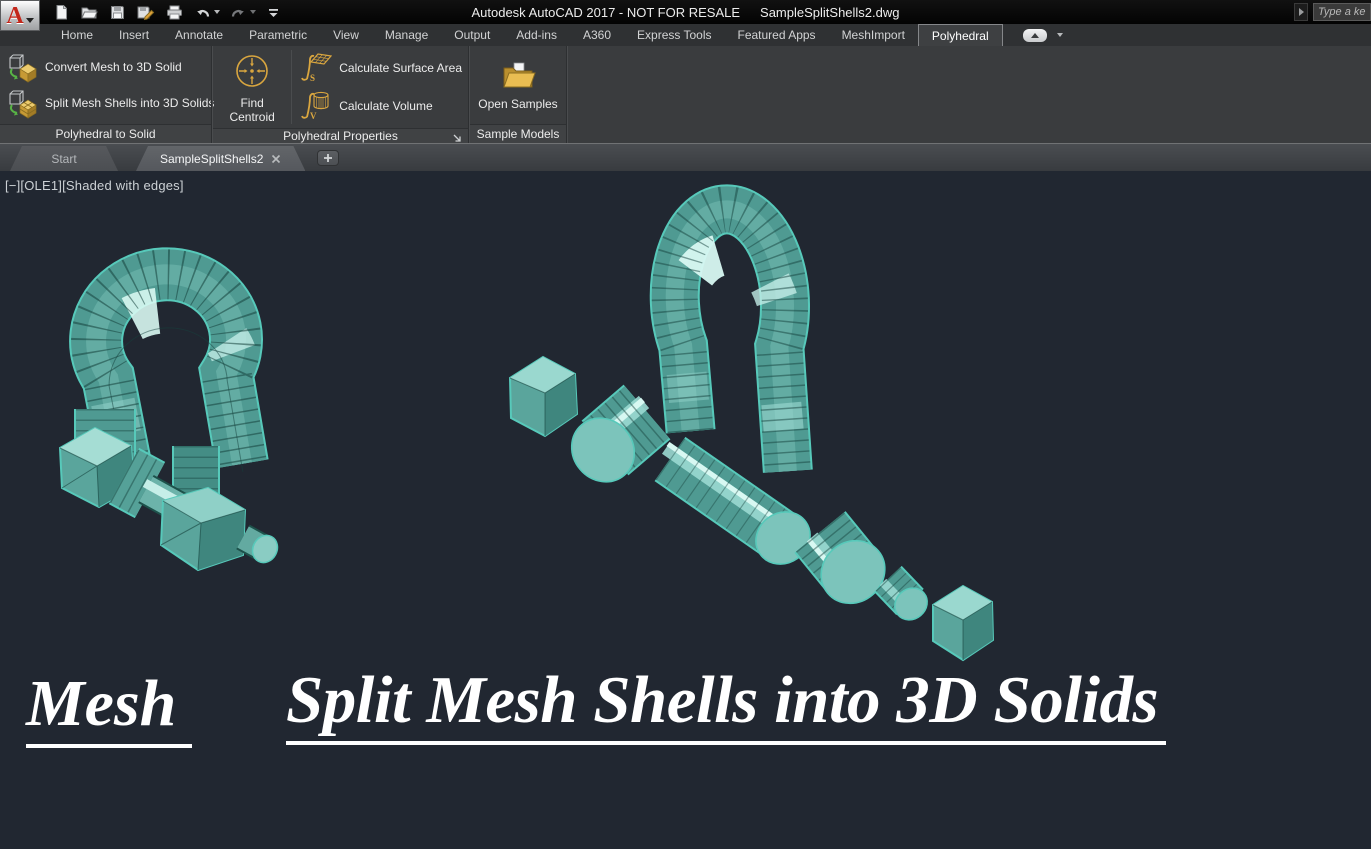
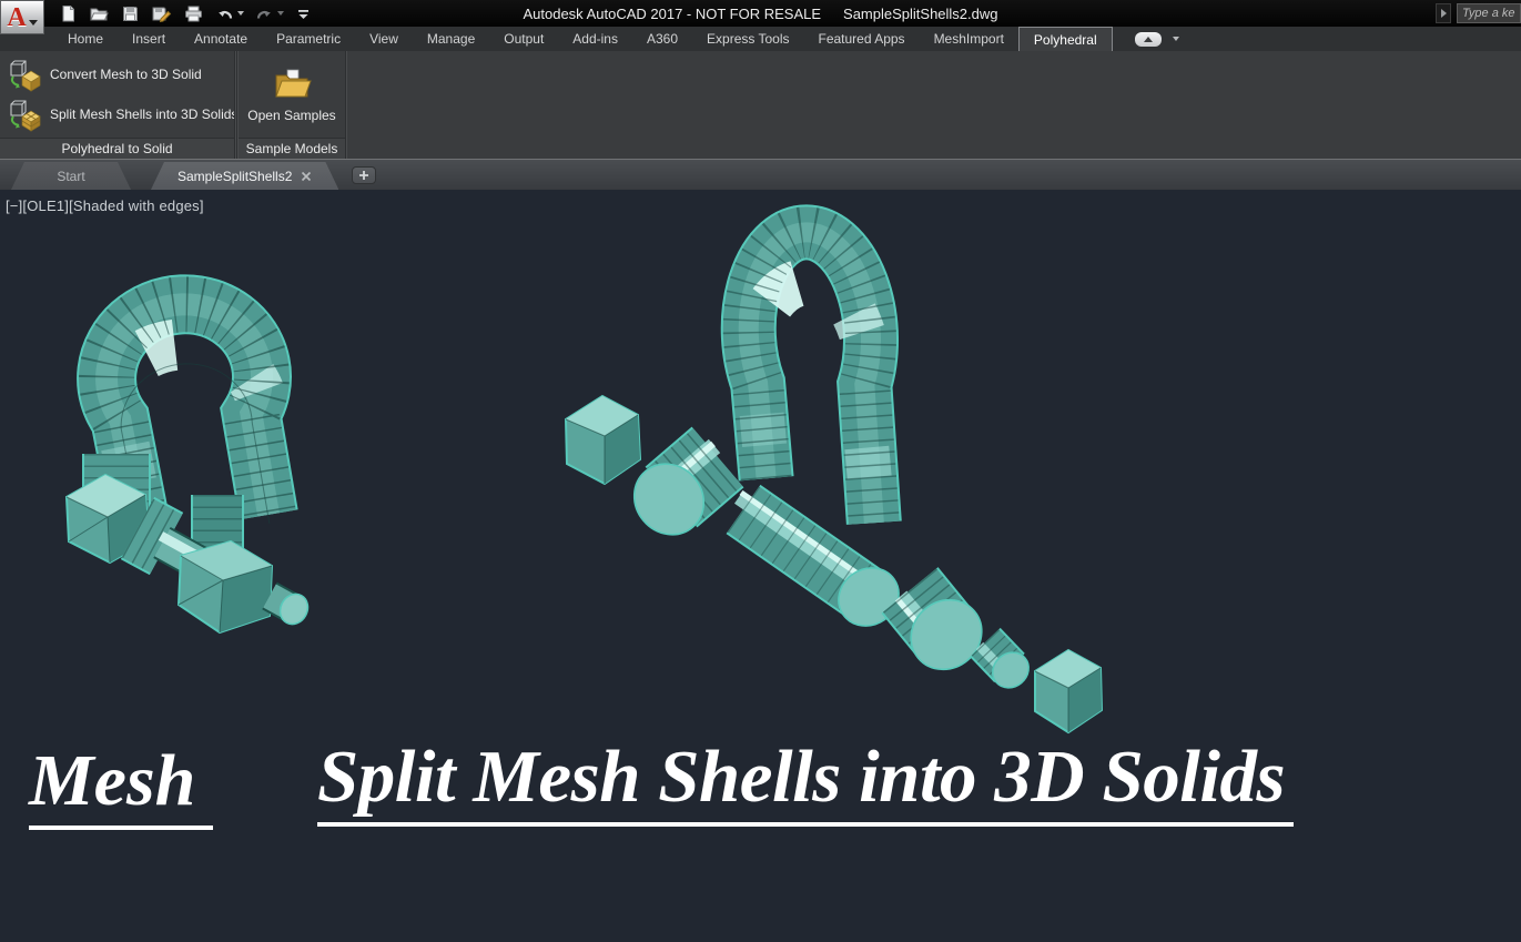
  A
  Autodesk AutoCAD 2017 - NOT FOR RESALE
  SampleSplitShells2.dwg
  Type a ke
  Home
  Insert
  Annotate
  Parametric
  View
  Manage
  Output
  Add-ins
  A360
  Express Tools
  Featured Apps
  MeshImport
  Polyhedral
  Convert Mesh to 3D Solid
  Split Mesh Shells into 3D Solid
  Polyhedral to Solid
- Find Centroid
- S
- Calculate Surface Area
- V
- Calculate Volume
- Polyhedral Properties
  Open Samples
  Sample Models
  Start
  SampleSplitShells2
  [−][OLE1][Shaded with edges]
  Mesh
  Split Mesh Shells into 3D Solids
